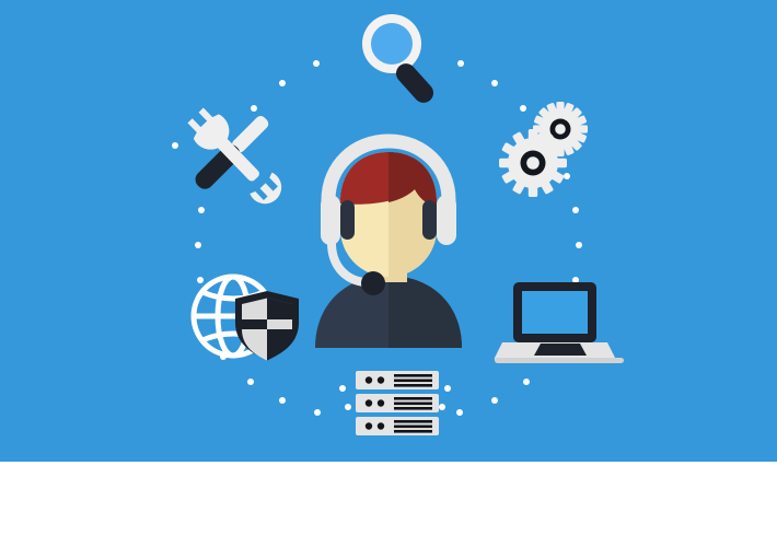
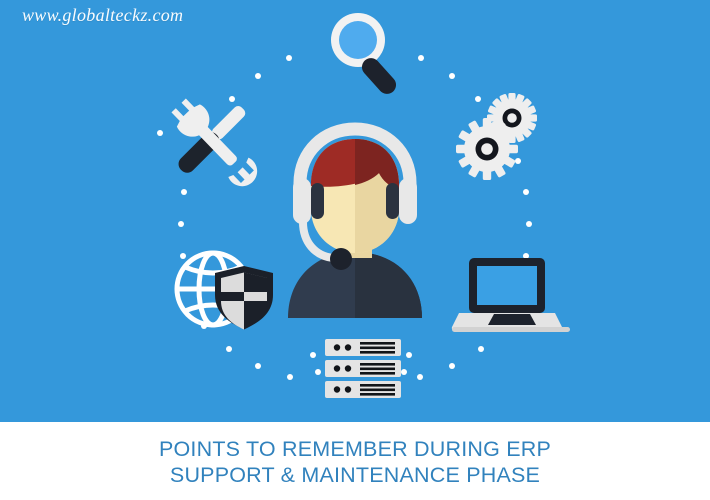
+ www.globalteckz.com
+ POINTS TO REMEMBER DURING ERP
+ SUPPORT & MAINTENANCE PHASE
